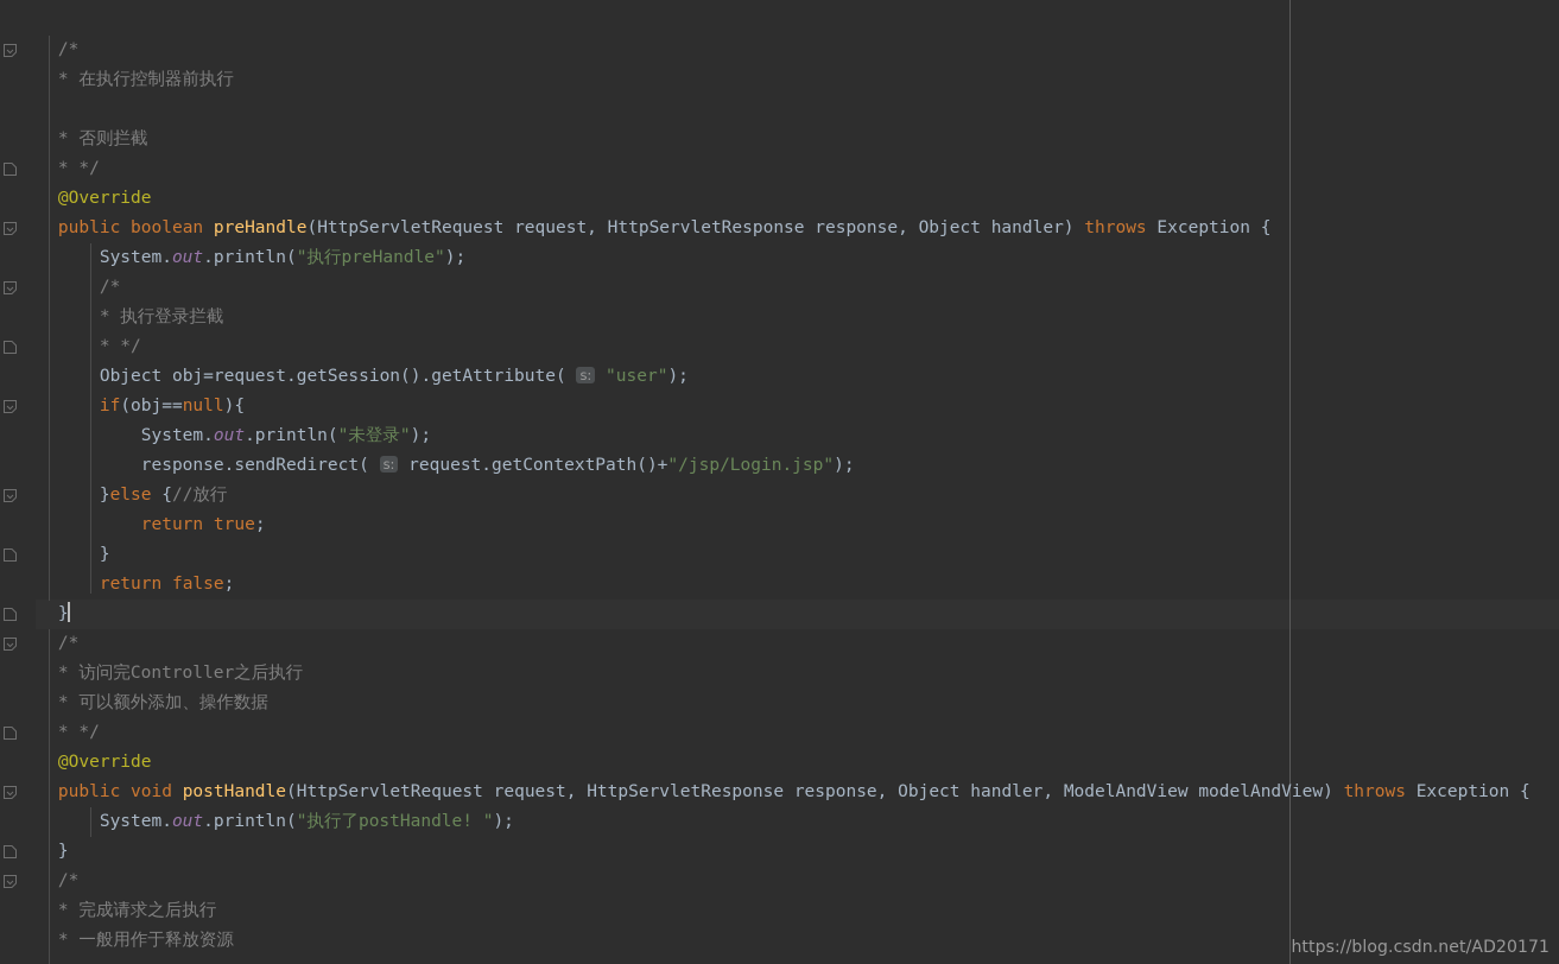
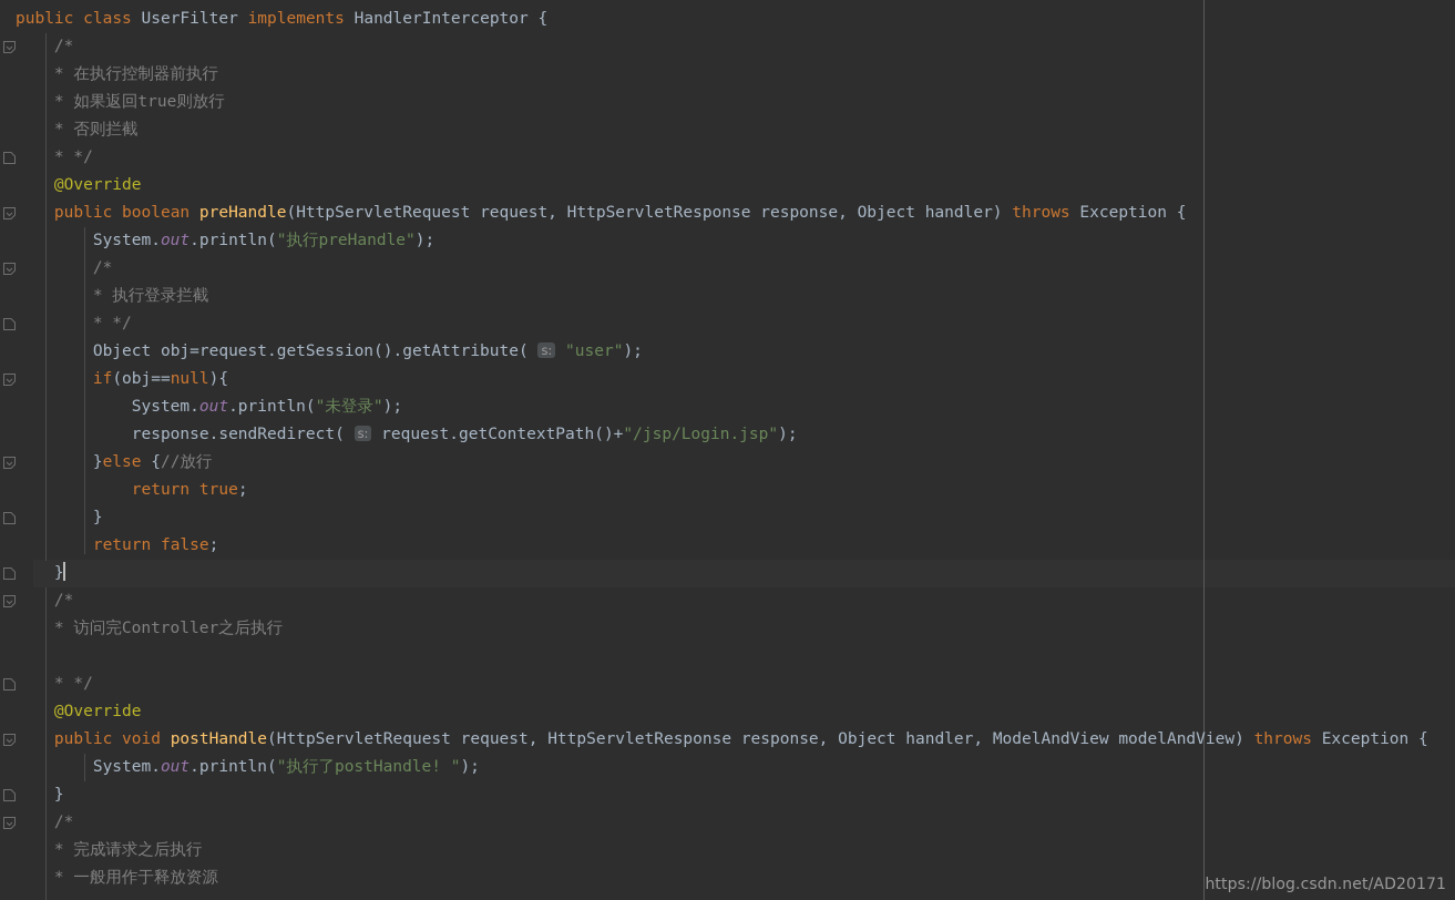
+ public class UserFilter implements HandlerInterceptor {
  /*
  * 在执行控制器前执行
+ * 如果返回true则放行
  * 否则拦截
  * */
  @Override
  public boolean preHandle(HttpServletRequest request, HttpServletResponse response, Object handler) throws Exception {
  System.out.println("执行preHandle");
  /*
  * 执行登录拦截
  * */
  Object obj=request.getSession().getAttribute( s: "user");
  if(obj==null){
  System.out.println("未登录");
  response.sendRedirect( s: request.getContextPath()+"/jsp/Login.jsp");
  }else {//放行
  return true;
  }
  return false;
  }
  /*
  * 访问完Controller之后执行
- * 可以额外添加、操作数据
  * */
  @Override
  public void postHandle(HttpServletRequest request, HttpServletResponse response, Object handler, ModelAndView modelAndView) throws Exception {
  System.out.println("执行了postHandle! ");
  }
  /*
  * 完成请求之后执行
  * 一般用作于释放资源
  https://blog.csdn.net/AD20171
